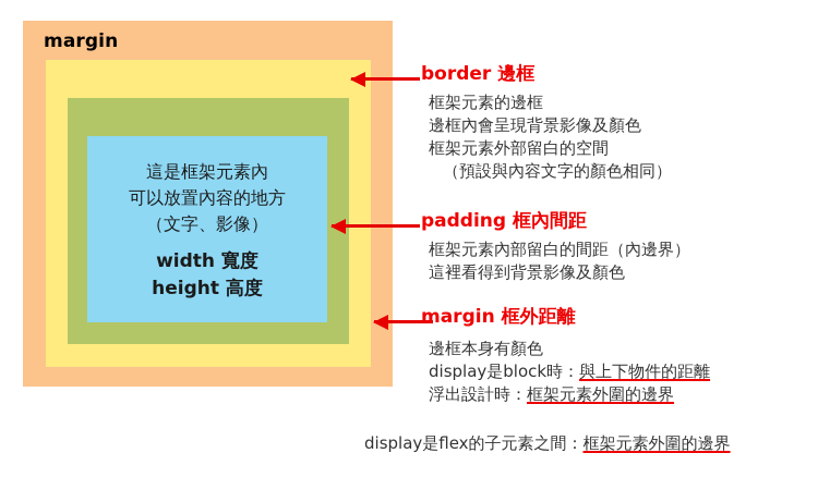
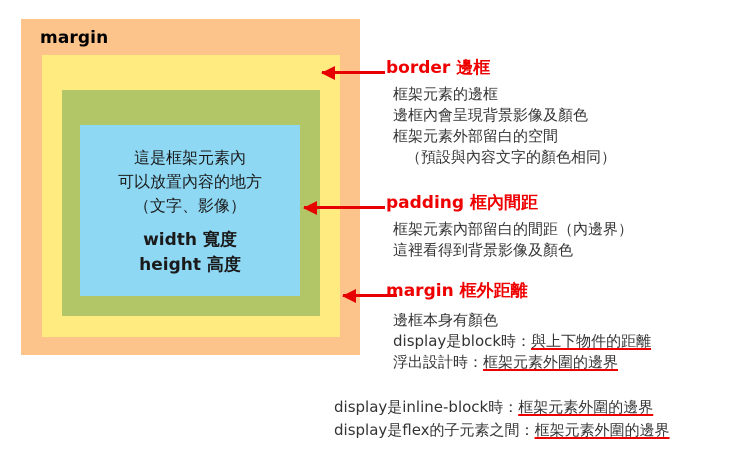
  margin
  這是框架元素內
  可以放置內容的地方
  （文字、影像）
  width 寬度
  height 高度
  border 邊框
  框架元素的邊框
  邊框內會呈現背景影像及顏色
  框架元素外部留白的空間
  （預設與內容文字的顏色相同）
  padding 框內間距
  框架元素內部留白的間距（內邊界）
  這裡看得到背景影像及顏色
  margin 框外距離
  邊框本身有顏色
  display是block時：與上下物件的距離
  浮出設計時：框架元素外圍的邊界
+ display是inline-block時：框架元素外圍的邊界
  display是flex的子元素之間：框架元素外圍的邊界
